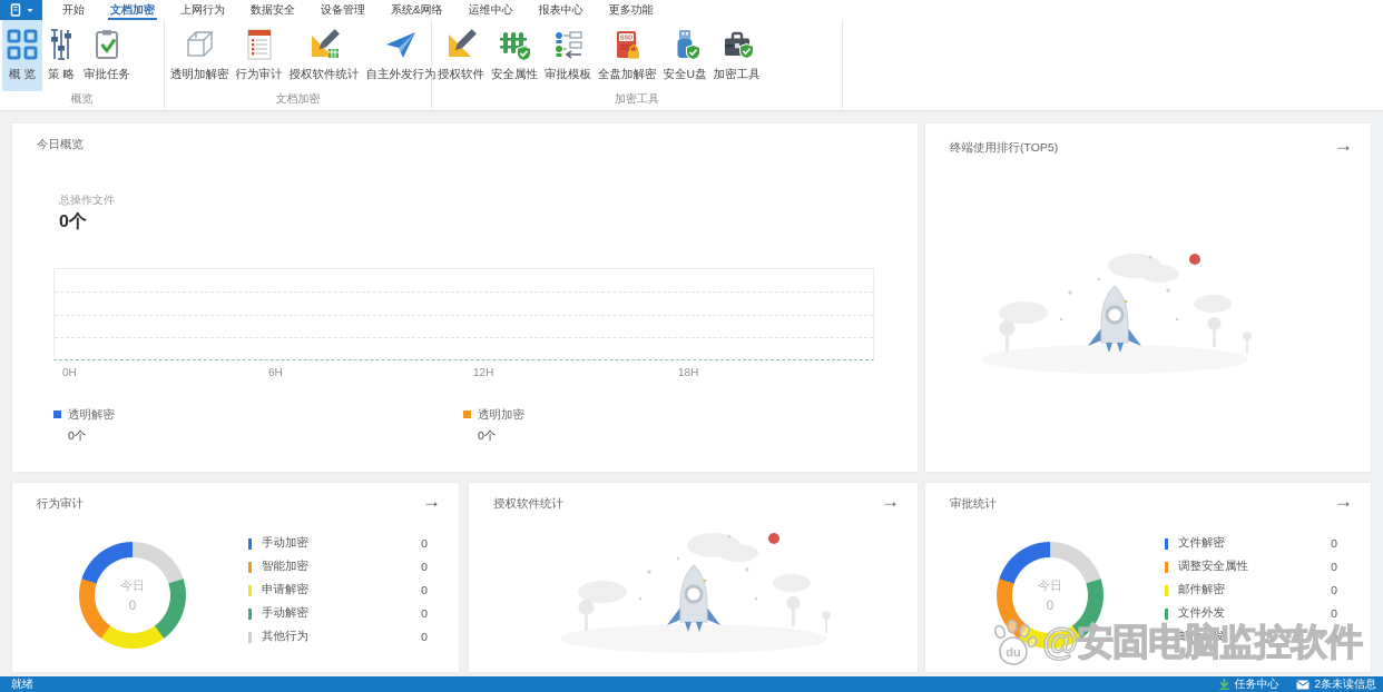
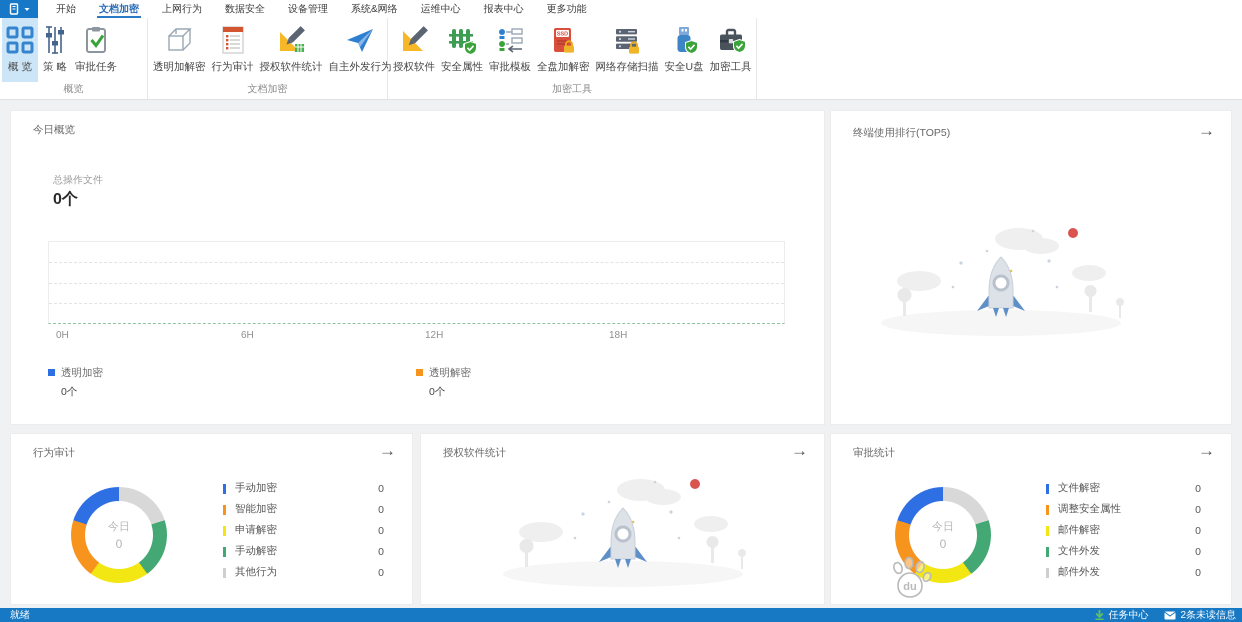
  开始
  文档加密
  上网行为
  数据安全
  设备管理
  系统&网络
  运维中心
  报表中心
  更多功能
  概 览
  策 略
  审批任务
  概览
  透明加解密
  行为审计
  授权软件统计
  自主外发行为
  文档加密
  授权软件
  安全属性
  审批模板
  全盘加解密
+ 网络存储扫描
  安全U盘
  加密工具
  加密工具
  今日概览
  总操作文件
  0个
  0H
  6H
  12H
  18H
- 透明解密
+ 透明加密
  0个
- 透明加密
+ 透明解密
  0个
  终端使用排行(TOP5)
  →
  行为审计
  →
  今日
  0
  手动加密
  0
  智能加密
  0
  申请解密
  0
  手动解密
  0
  其他行为
  0
  授权软件统计
  →
  审批统计
  →
  今日
  0
  文件解密
  0
  调整安全属性
  0
  邮件解密
  0
  文件外发
  0
  邮件外发
  0
  du
- @安固电脑监控软件
  就绪
  任务中心
  2条未读信息
